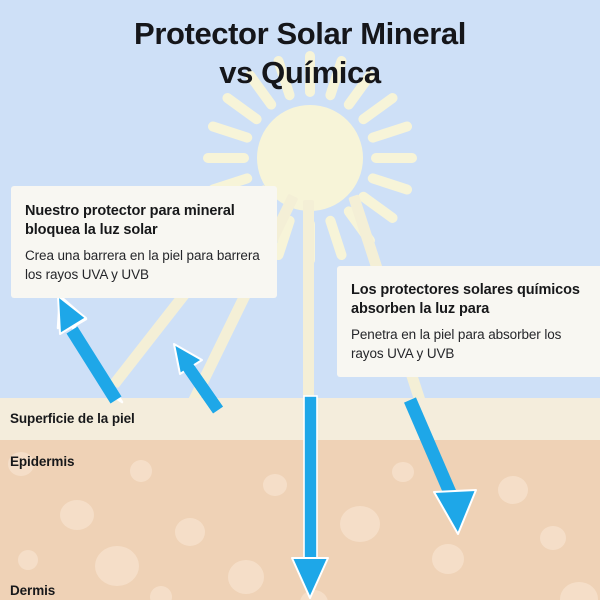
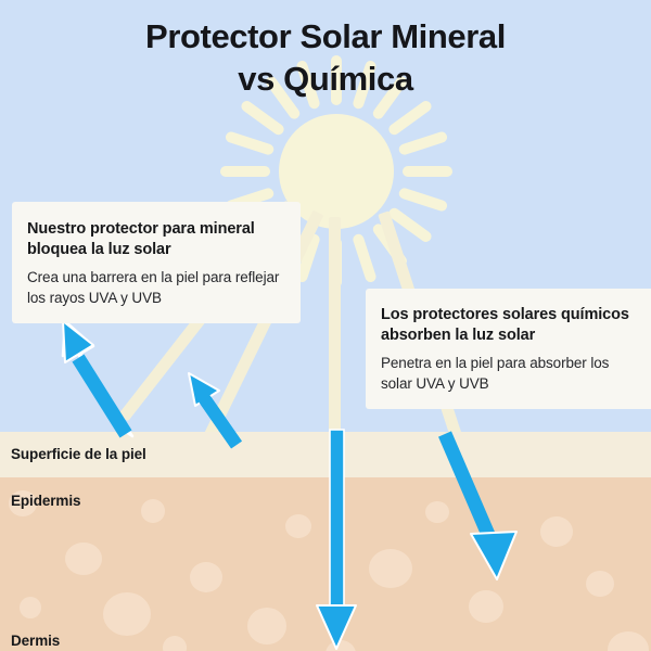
  Protector Solar Mineral
  vs Química
  Nuestro protector para mineral bloquea la luz solar
- Crea una barrera en la piel para barrera los rayos UVA y UVB
+ Crea una barrera en la piel para reflejar los rayos UVA y UVB
- Los protectores solares químicos absorben la luz para
+ Los protectores solares químicos absorben la luz solar
- Penetra en la piel para absorber los rayos UVA y UVB
+ Penetra en la piel para absorber los solar UVA y UVB
  Superficie de la piel
  Epidermis
  Dermis
